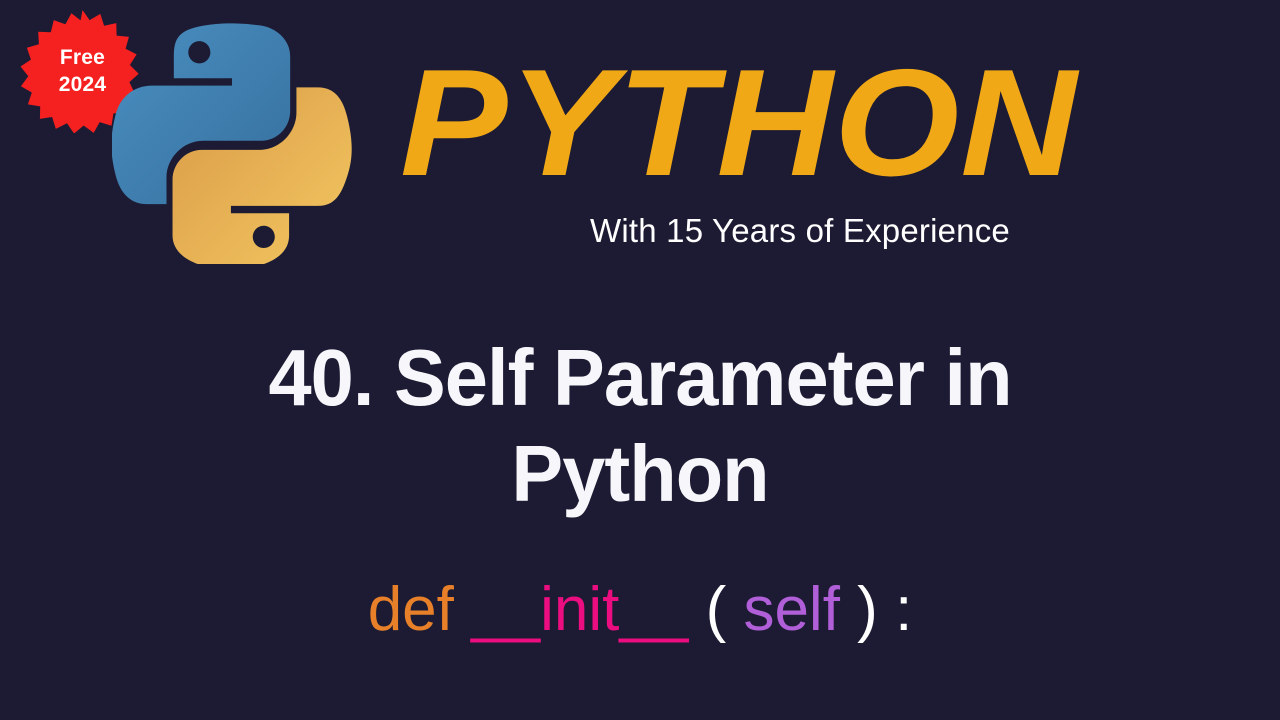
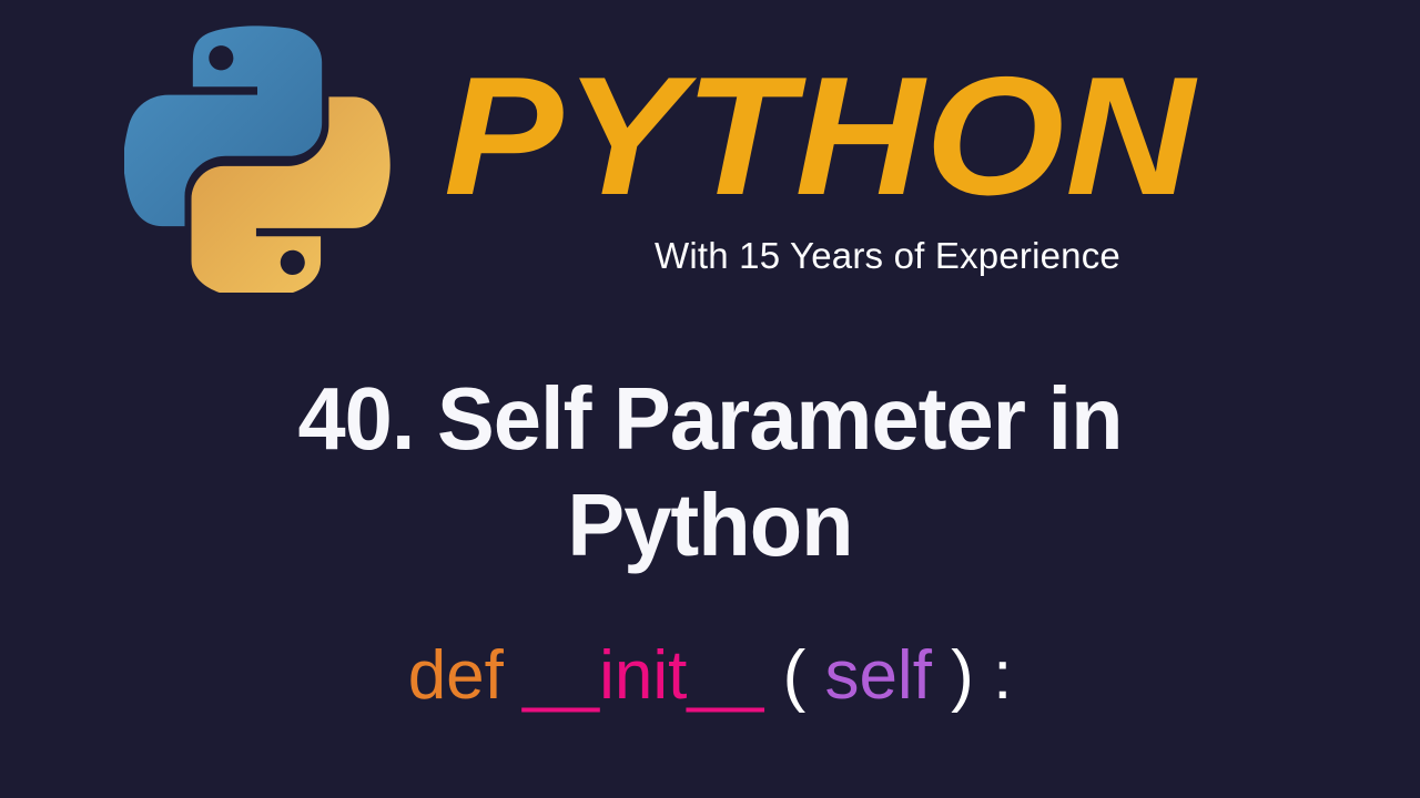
- Free
- 2024
  PYTHON
  With 15 Years of Experience
  40. Self Parameter in
  Python
  def __init__ ( self ) :
